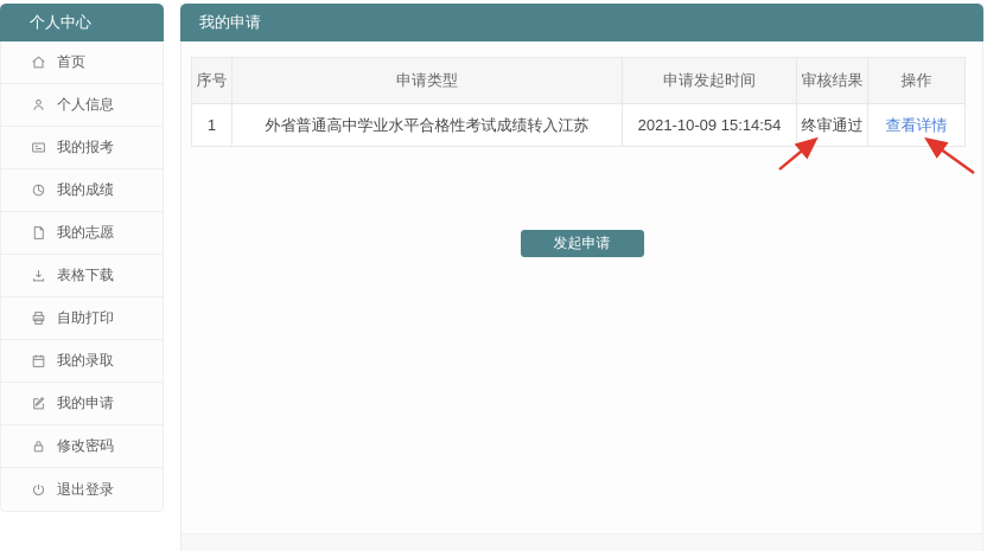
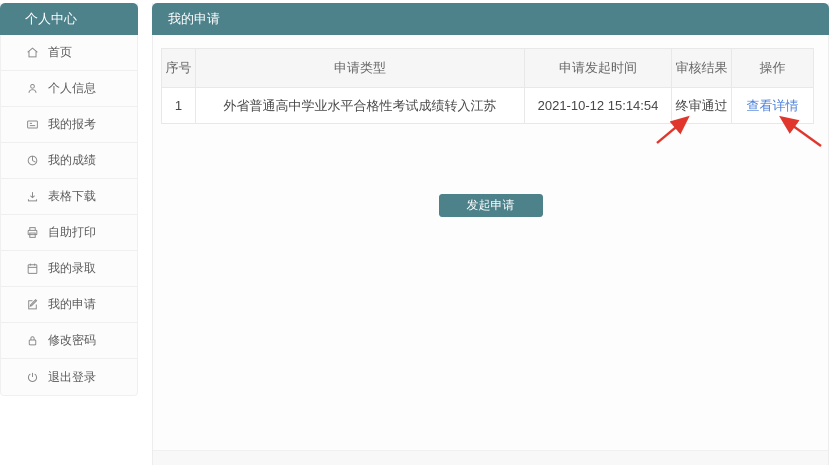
  个人中心
  首页
  个人信息
  我的报考
  我的成绩
- 我的志愿
  表格下载
  自助打印
  我的录取
  我的申请
  修改密码
  退出登录
  我的申请
  序号	申请类型	申请发起时间	审核结果	操作
- 1	外省普通高中学业水平合格性考试成绩转入江苏	2021-10-09 15:14:54	终审通过	查看详情
+ 1	外省普通高中学业水平合格性考试成绩转入江苏	2021-10-12 15:14:54	终审通过	查看详情
  发起申请
